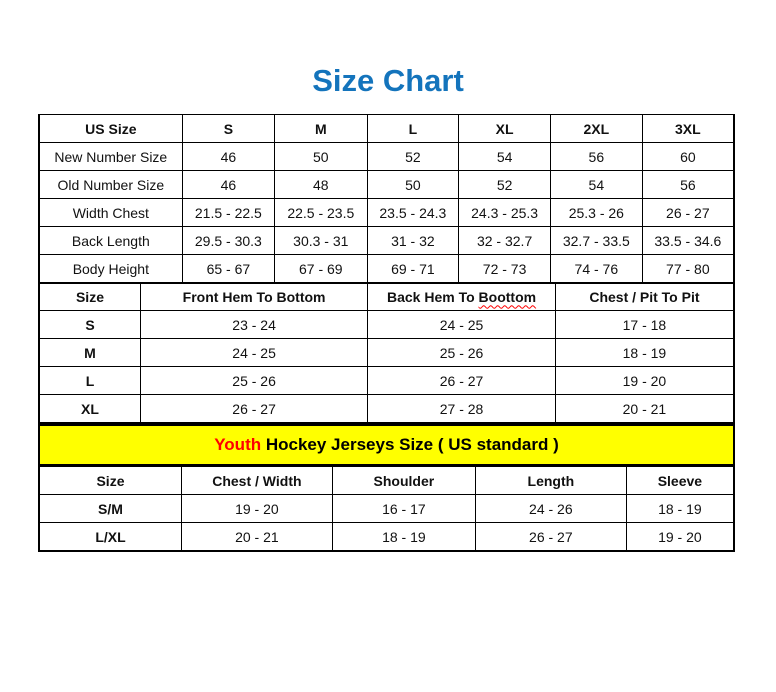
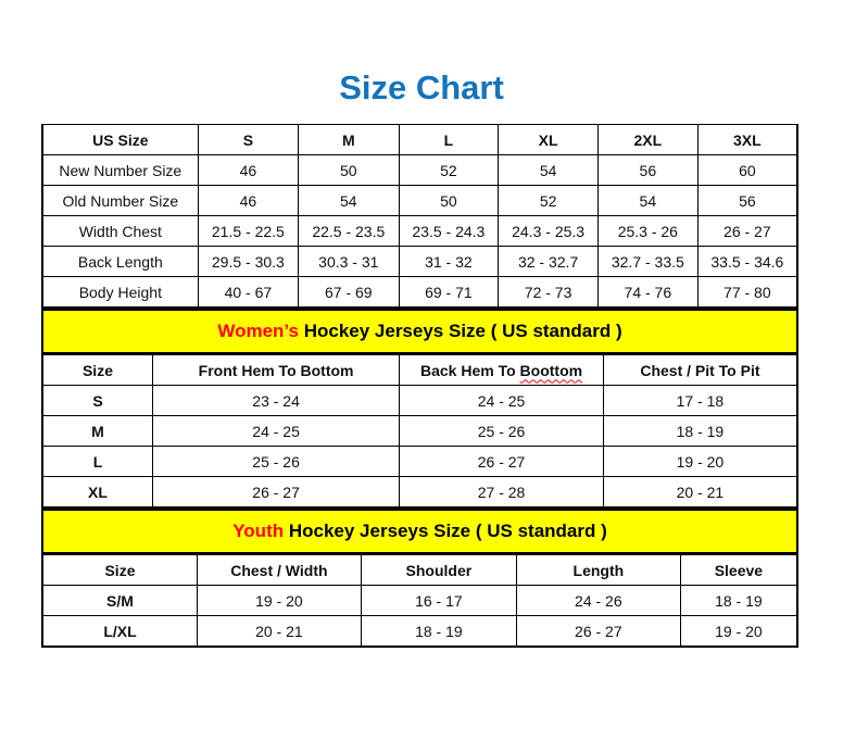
  Size Chart
  US Size	S	M	L	XL	2XL	3XL
  New Number Size	46	50	52	54	56	60
- Old Number Size	46	48	50	52	54	56
+ Old Number Size	46	54	50	52	54	56
  Width Chest	21.5 - 22.5	22.5 - 23.5	23.5 - 24.3	24.3 - 25.3	25.3 - 26	26 - 27
  Back Length	29.5 - 30.3	30.3 - 31	31 - 32	32 - 32.7	32.7 - 33.5	33.5 - 34.6
- Body Height	65 - 67	67 - 69	69 - 71	72 - 73	74 - 76	77 - 80
+ Body Height	40 - 67	67 - 69	69 - 71	72 - 73	74 - 76	77 - 80
+ Women’s Hockey Jerseys Size ( US standard )
  Size	Front Hem To Bottom	Back Hem To Boottom	Chest / Pit To Pit
  S	23 - 24	24 - 25	17 - 18
  M	24 - 25	25 - 26	18 - 19
  L	25 - 26	26 - 27	19 - 20
  XL	26 - 27	27 - 28	20 - 21
  Youth Hockey Jerseys Size ( US standard )
  Size	Chest / Width	Shoulder	Length	Sleeve
  S/M	19 - 20	16 - 17	24 - 26	18 - 19
  L/XL	20 - 21	18 - 19	26 - 27	19 - 20
